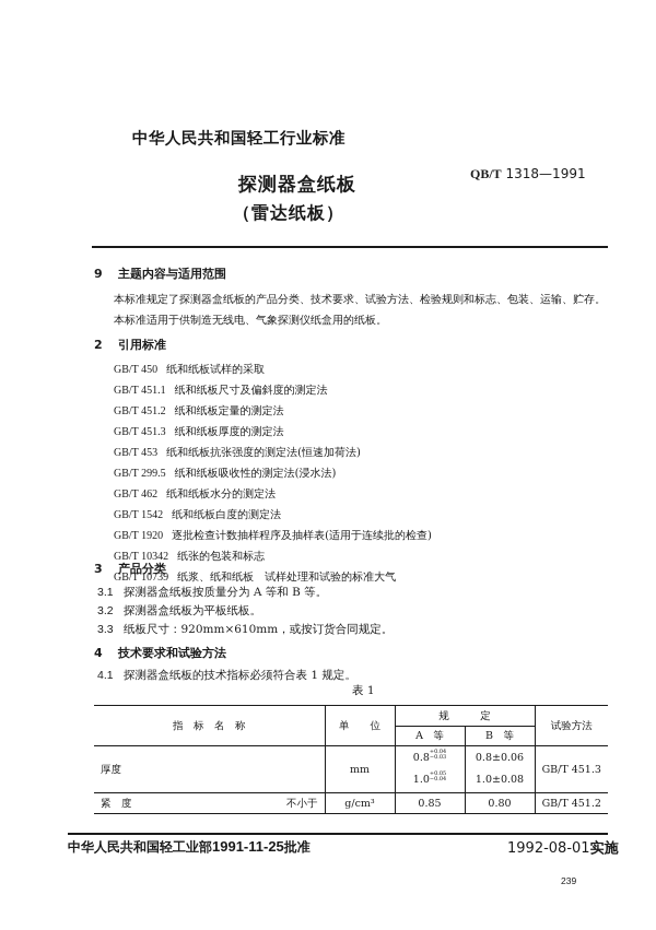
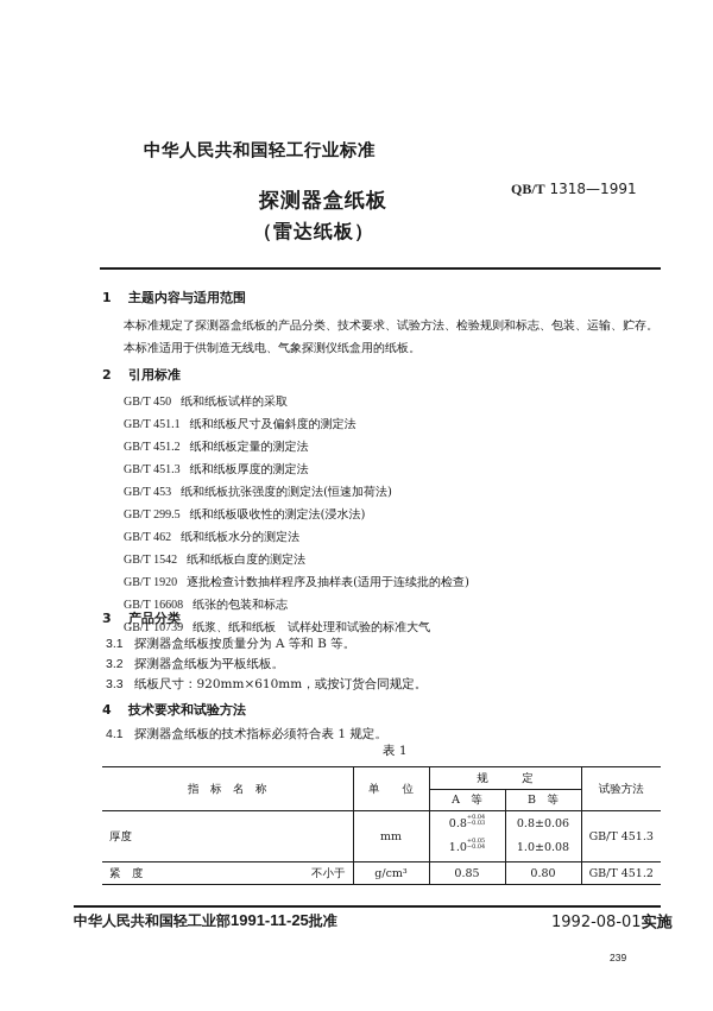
  中华人民共和国轻工行业标准
  QB/T 1318—1991
  探测器盒纸板
  （雷达纸板）
- 9 主题内容与适用范围
+ 1 主题内容与适用范围
  本标准规定了探测器盒纸板的产品分类、技术要求、试验方法、检验规则和标志、包装、运输、贮存。
  本标准适用于供制造无线电、气象探测仪纸盒用的纸板。
  2 引用标准
  GB/T 450 纸和纸板试样的采取
  GB/T 451.1 纸和纸板尺寸及偏斜度的测定法
  GB/T 451.2 纸和纸板定量的测定法
  GB/T 451.3 纸和纸板厚度的测定法
  GB/T 453 纸和纸板抗张强度的测定法(恒速加荷法)
  GB/T 299.5 纸和纸板吸收性的测定法(浸水法)
  GB/T 462 纸和纸板水分的测定法
  GB/T 1542 纸和纸板白度的测定法
  GB/T 1920 逐批检查计数抽样程序及抽样表(适用于连续批的检查)
- GB/T 10342 纸张的包装和标志
+ GB/T 16608 纸张的包装和标志
  GB/T 10739 纸浆、纸和纸板 试样处理和试验的标准大气
  3 产品分类
  3.1 探测器盒纸板按质量分为 A 等和 B 等。
  3.2 探测器盒纸板为平板纸板。
  3.3 纸板尺寸：920mm×610mm，或按订货合同规定。
  4 技术要求和试验方法
  4.1 探测器盒纸板的技术指标必须符合表 1 规定。
  表 1
  指 标 名 称	单 位	规 定	试验方法
  A 等	B 等
  紧 度 不小于	g/cm³	0.85	0.80	GB/T 451.2
  中华人民共和国轻工业部1991-11-25批准
  1992-08-01实施
  239
